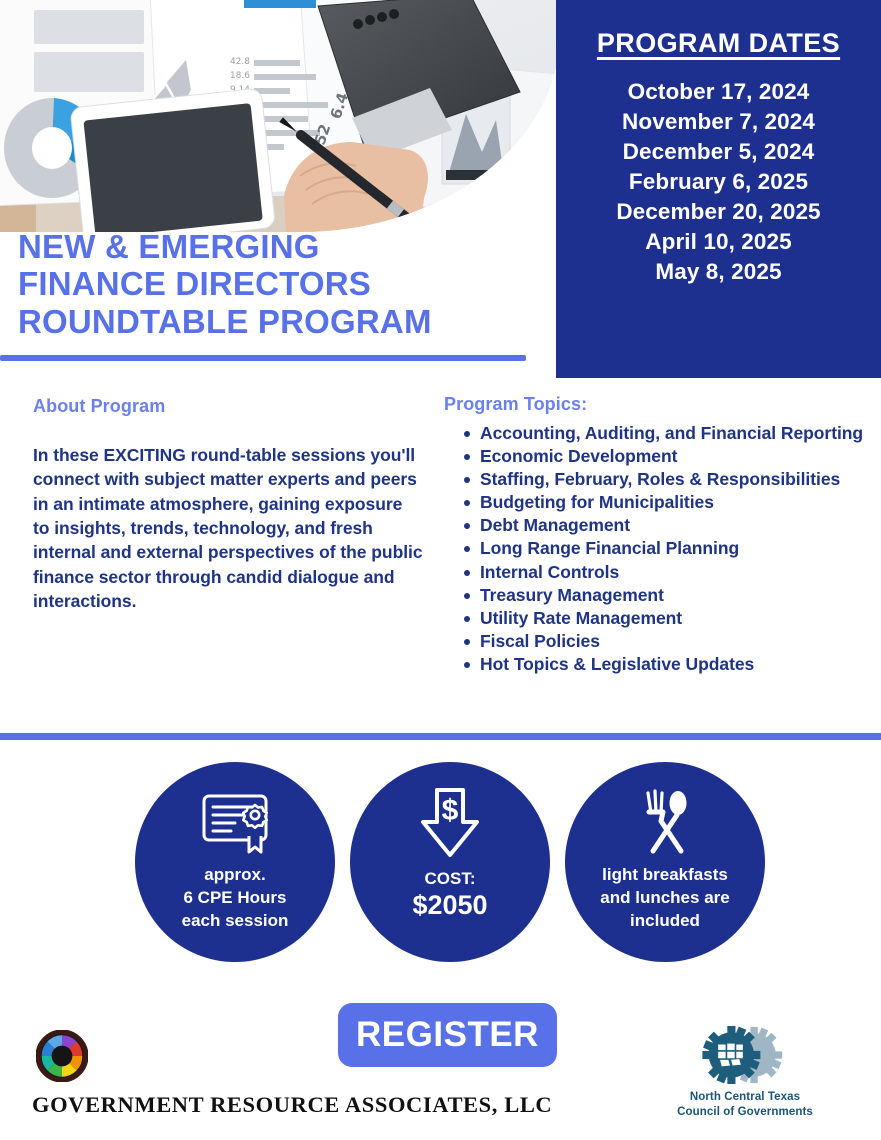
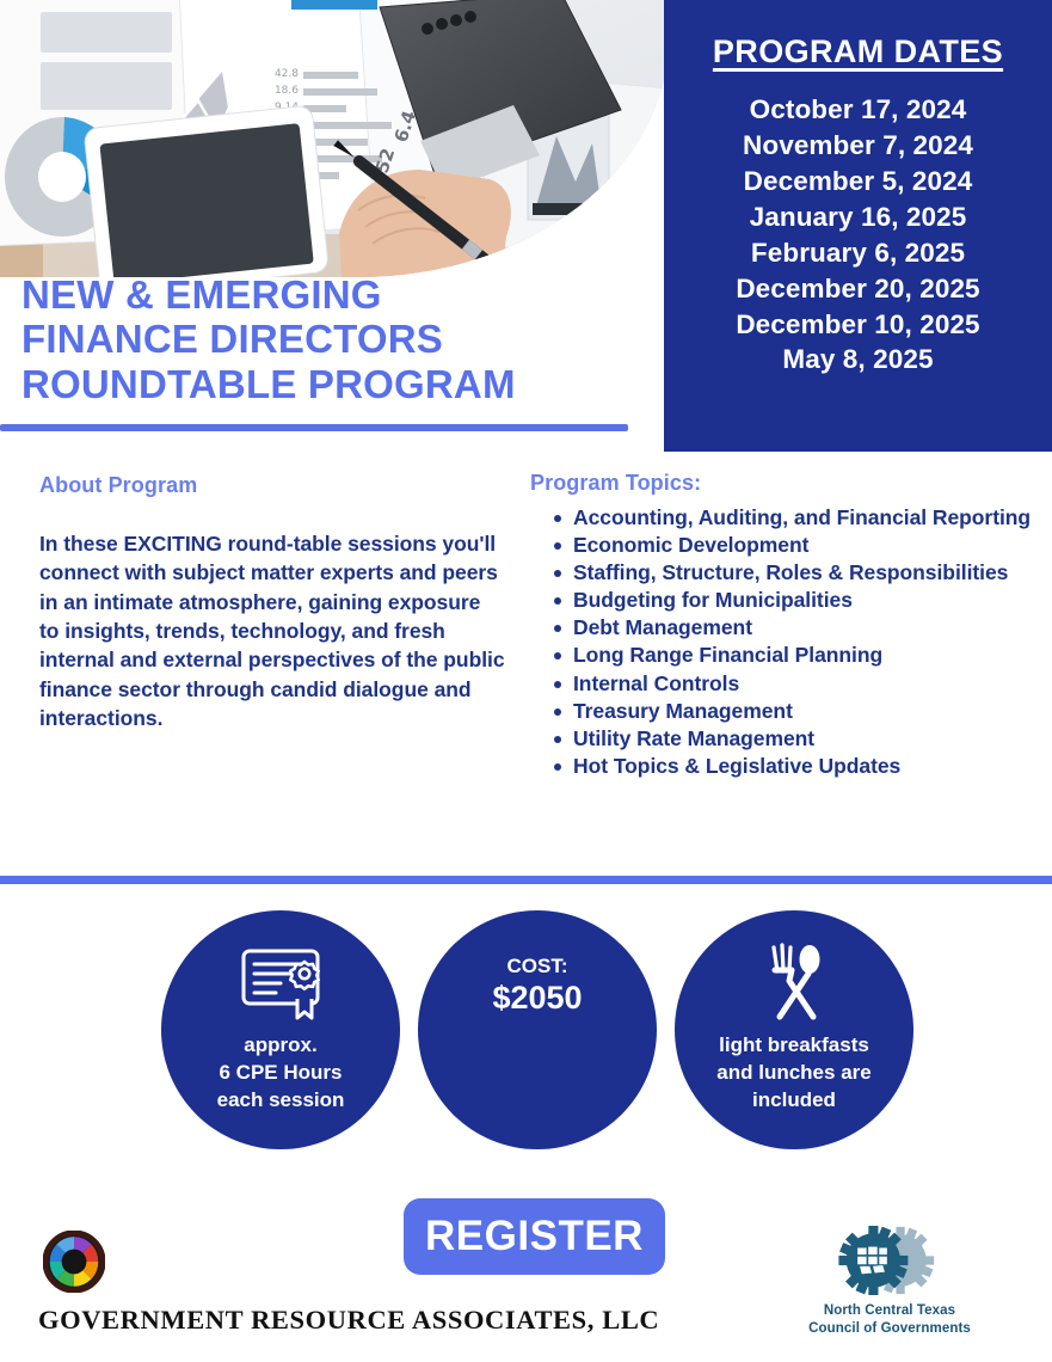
  42.8
  18.6
  PROGRAM DATES
  October 17, 2024
  November 7, 2024
  December 5, 2024
+ January 16, 2025
  February 6, 2025
  December 20, 2025
- April 10, 2025
+ December 10, 2025
  May 8, 2025
  NEW & EMERGING
  FINANCE DIRECTORS
  ROUNDTABLE PROGRAM
  About Program
  In these EXCITING round-table sessions you'll connect with subject matter experts and peers in an intimate atmosphere, gaining exposure to insights, trends, technology, and fresh internal and external perspectives of the public finance sector through candid dialogue and interactions.
  Program Topics:
  Accounting, Auditing, and Financial Reporting
  Economic Development
- Staffing, February, Roles & Responsibilities
+ Staffing, Structure, Roles & Responsibilities
  Budgeting for Municipalities
  Debt Management
  Long Range Financial Planning
  Internal Controls
  Treasury Management
  Utility Rate Management
- Fiscal Policies
  Hot Topics & Legislative Updates
  approx.
  6 CPE Hours
  each session
- $
  COST:
  $2050
  light breakfasts
  and lunches are
  included
  REGISTER
  GOVERNMENT RESOURCE ASSOCIATES, LLC
  North Central Texas
  Council of Governments
